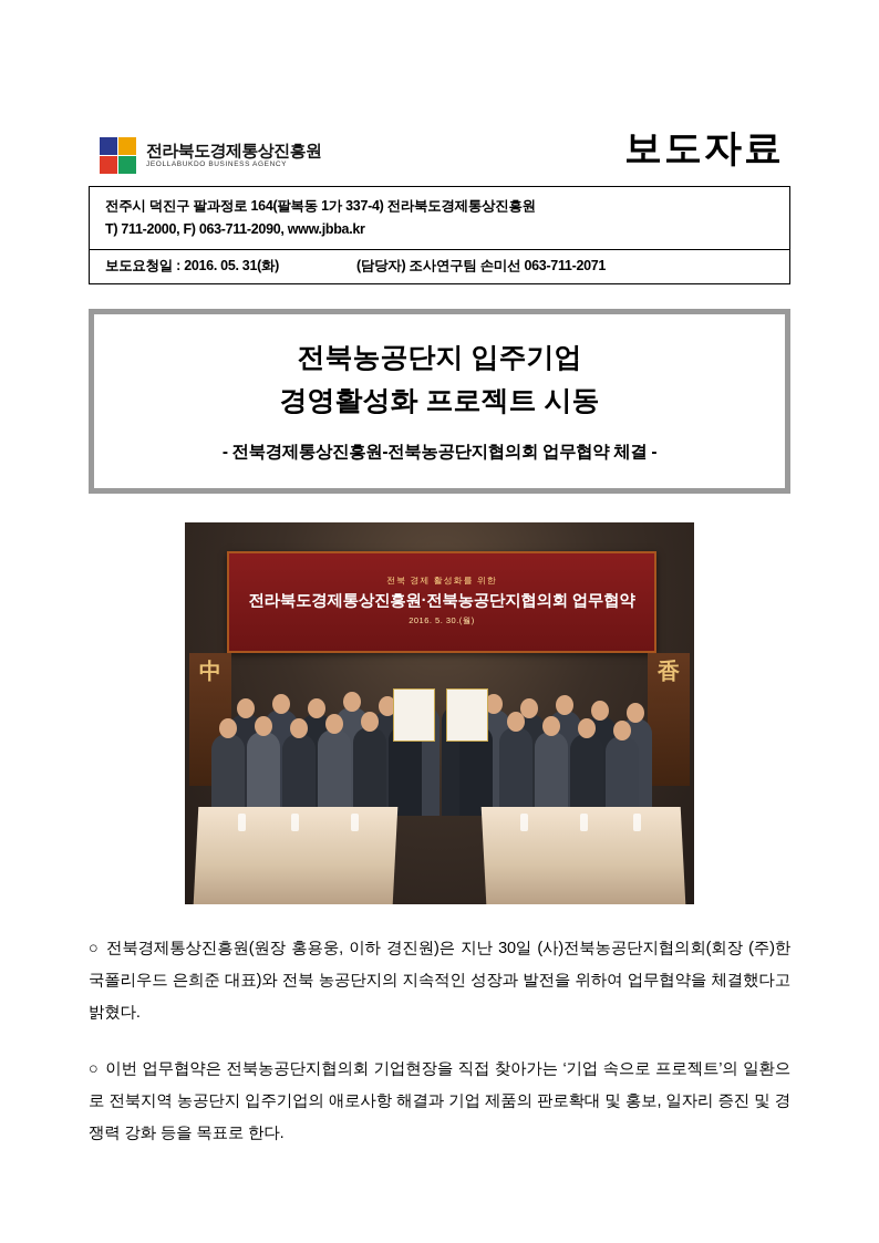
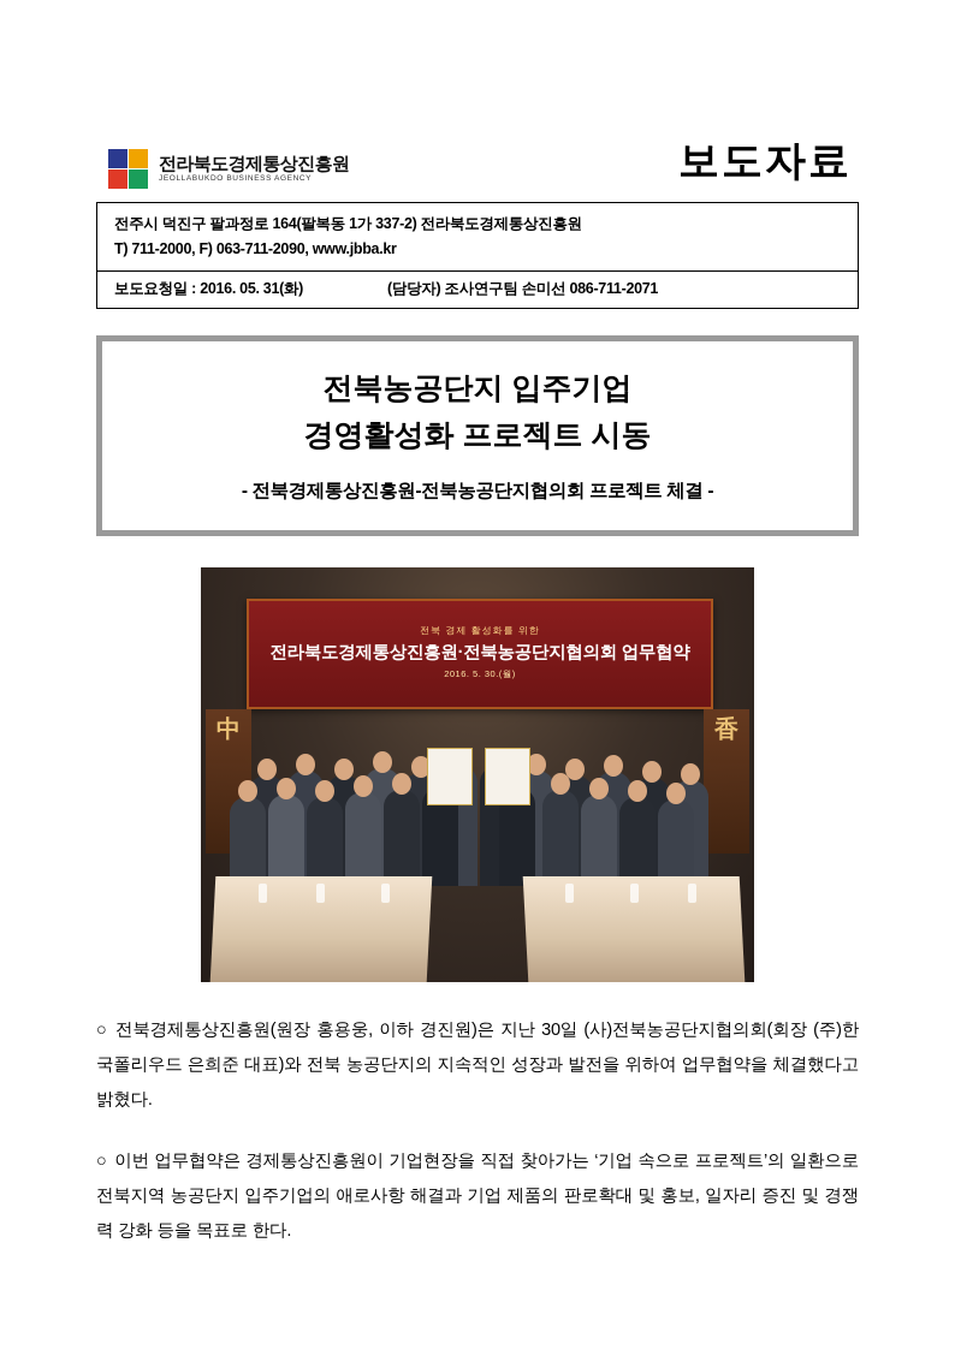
  전라북도경제통상진흥원
  보도자료
- 전주시 덕진구 팔과정로 164(팔복동 1가 337-4) 전라북도경제통상진흥원
+ 전주시 덕진구 팔과정로 164(팔복동 1가 337-2) 전라북도경제통상진흥원
  T) 711-2000, F) 063-711-2090, www.jbba.kr
  보도요청일 : 2016. 05. 31(화)
- (담당자) 조사연구팀 손미선 063-711-2071
+ (담당자) 조사연구팀 손미선 086-711-2071
  전북농공단지 입주기업
  경영활성화 프로젝트 시동
- - 전북경제통상진흥원-전북농공단지협의회 업무협약 체결 -
+ - 전북경제통상진흥원-전북농공단지협의회 프로젝트 체결 -
  전북 경제 활성화를 위한
  전라북도경제통상진흥원·전북농공단지협의회 업무협약
  2016. 5. 30.(월)
  中
  香
  ○ 전북경제통상진흥원(원장 홍용웅, 이하 경진원)은 지난 30일 (사)전북농공단지협의회(회장 (주)한국폴리우드 은희준 대표)와 전북 농공단지의 지속적인 성장과 발전을 위하여 업무협약을 체결했다고 밝혔다.
- ○ 이번 업무협약은 전북농공단지협의회 기업현장을 직접 찾아가는 ‘기업 속으로 프로젝트’의 일환으로 전북지역 농공단지 입주기업의 애로사항 해결과 기업 제품의 판로확대 및 홍보, 일자리 증진 및 경쟁력 강화 등을 목표로 한다.
+ ○ 이번 업무협약은 경제통상진흥원이 기업현장을 직접 찾아가는 ‘기업 속으로 프로젝트’의 일환으로 전북지역 농공단지 입주기업의 애로사항 해결과 기업 제품의 판로확대 및 홍보, 일자리 증진 및 경쟁력 강화 등을 목표로 한다.
